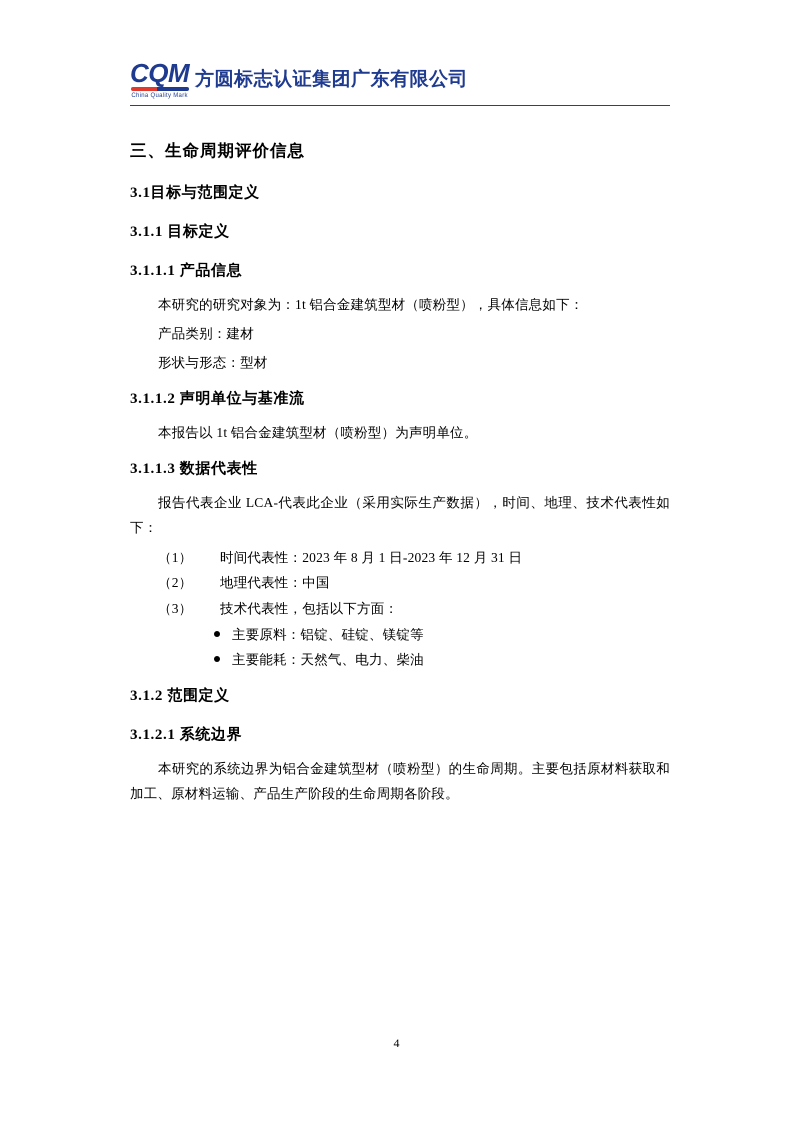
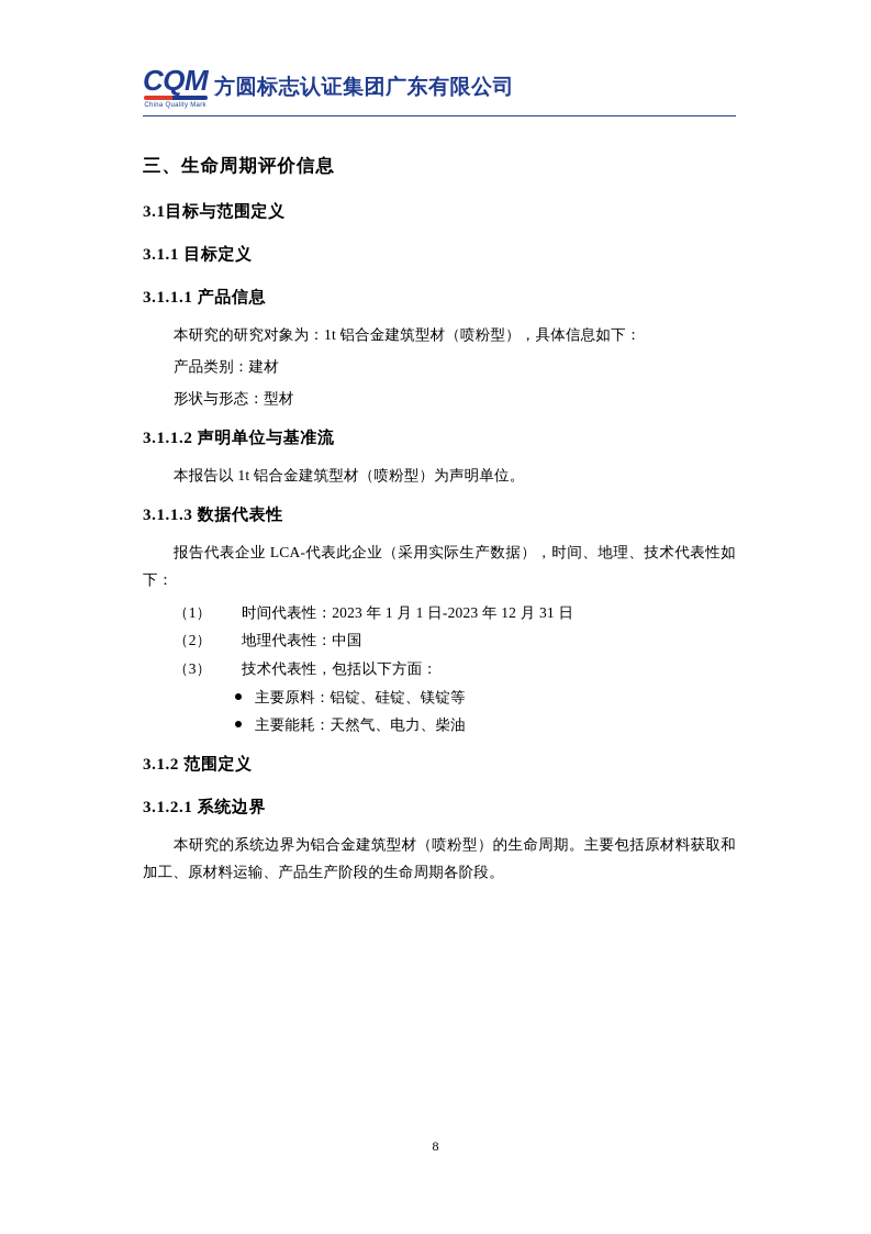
  CQM
  方圆标志认证集团广东有限公司
  三、生命周期评价信息
  3.1目标与范围定义
  3.1.1 目标定义
  3.1.1.1 产品信息
  本研究的研究对象为：1t 铝合金建筑型材（喷粉型），具体信息如下：
  产品类别：建材
  形状与形态：型材
  3.1.1.2 声明单位与基准流
  本报告以 1t 铝合金建筑型材（喷粉型）为声明单位。
  3.1.1.3 数据代表性
  报告代表企业 LCA-代表此企业（采用实际生产数据），时间、地理、技术代表性如下：
  （1）
- 时间代表性：2023 年 8 月 1 日-2023 年 12 月 31 日
+ 时间代表性：2023 年 1 月 1 日-2023 年 12 月 31 日
  （2）
  地理代表性：中国
  （3）
  技术代表性，包括以下方面：
  主要原料：铝锭、硅锭、镁锭等
  主要能耗：天然气、电力、柴油
  3.1.2 范围定义
  3.1.2.1 系统边界
  本研究的系统边界为铝合金建筑型材（喷粉型）的生命周期。主要包括原材料获取和加工、原材料运输、产品生产阶段的生命周期各阶段。
- 4
+ 8
